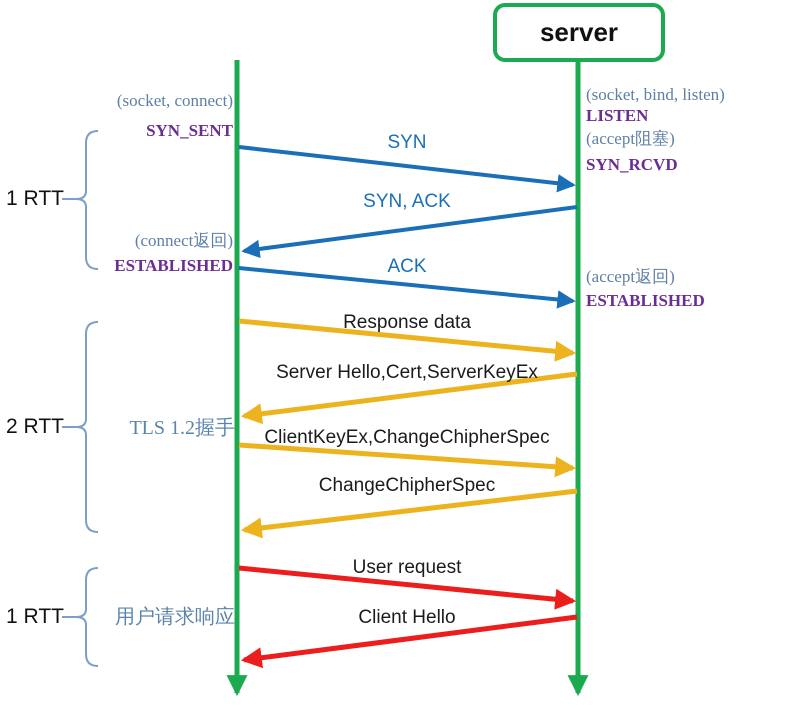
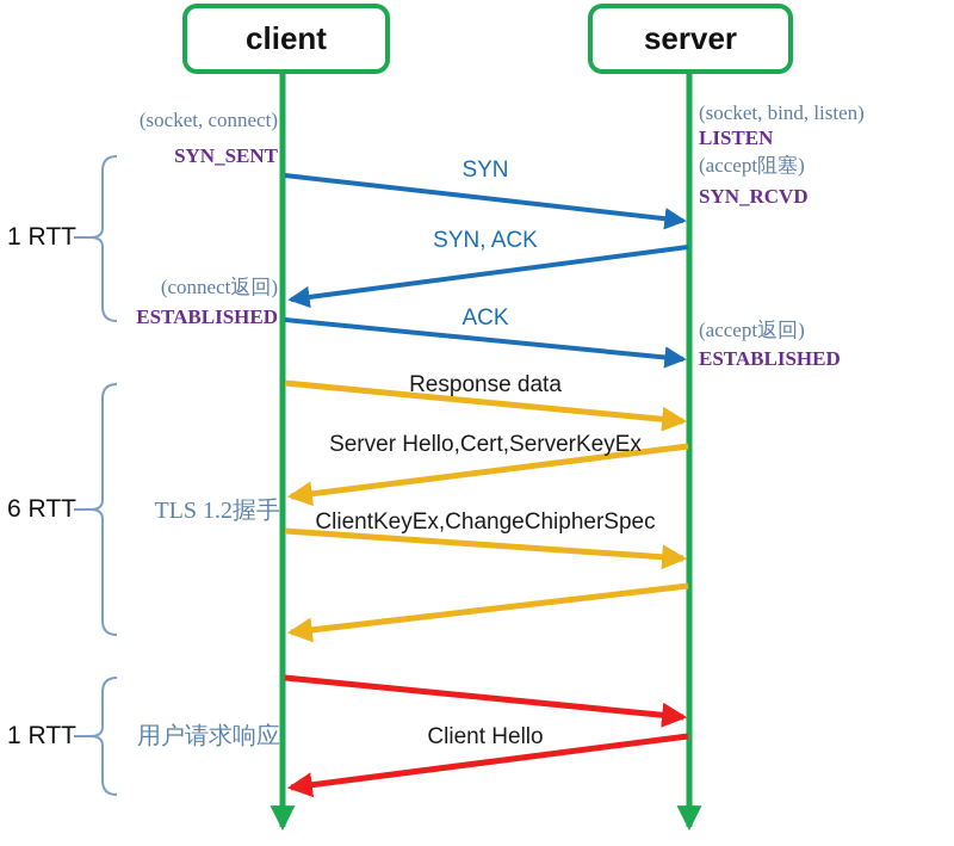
+ client
  server
  (socket, connect)
  SYN_SENT
  (connect返回)
  ESTABLISHED
  (socket, bind, listen)
  LISTEN
  (accept阻塞)
  SYN_RCVD
  (accept返回)
  ESTABLISHED
  SYN
  SYN, ACK
  ACK
  Response data
  Server Hello,Cert,ServerKeyEx
  ClientKeyEx,ChangeChipherSpec
- ChangeChipherSpec
- User request
  Client Hello
  1 RTT
- 2 RTT
+ 6 RTT
  1 RTT
  TLS 1.2握手
  用户请求响应
